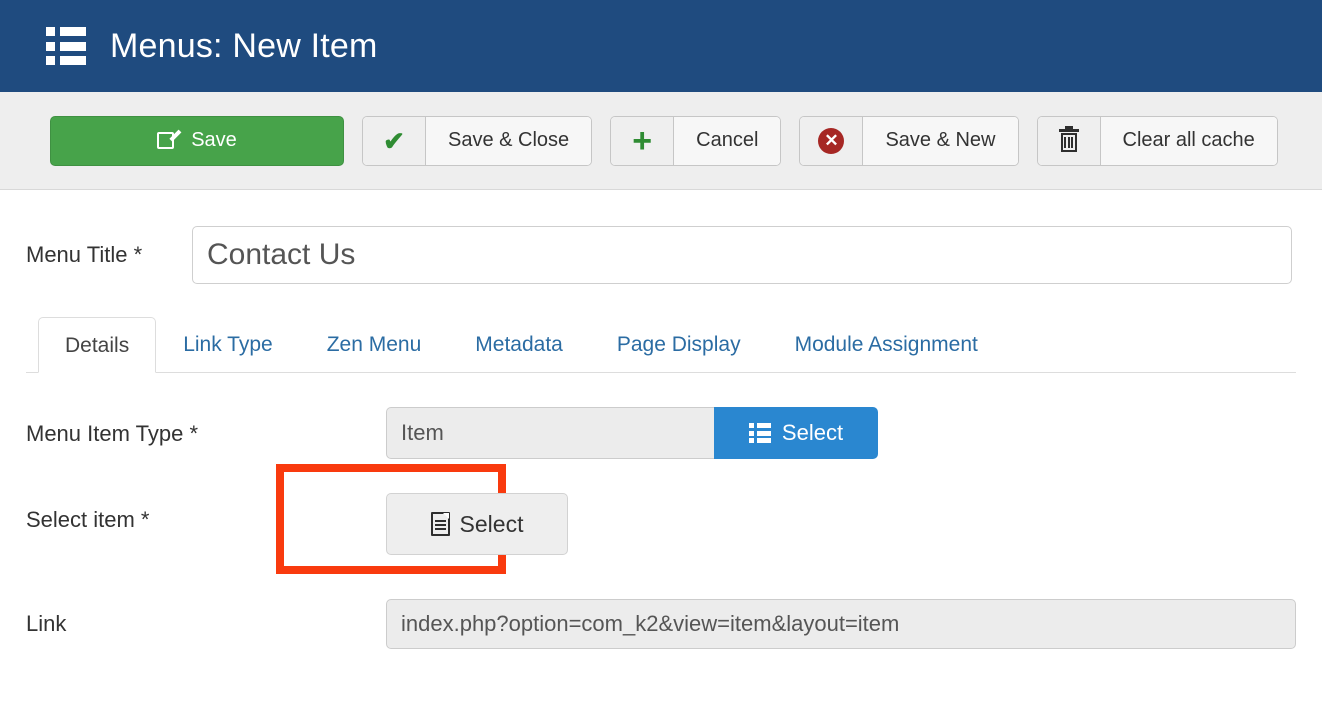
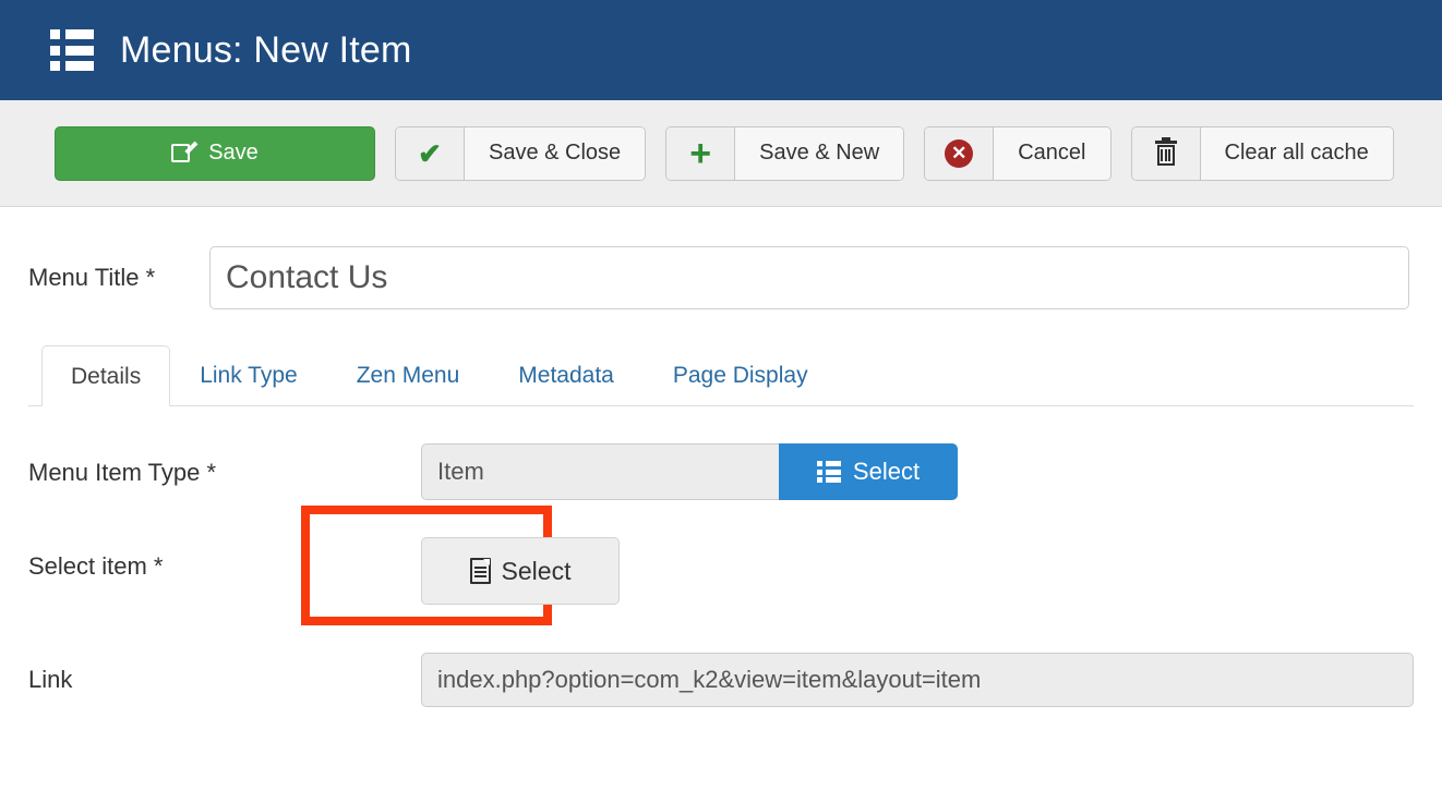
  Menus: New Item
  Save
  ✔
  Save & Close
  +
- Cancel
+ Save & New
  ✕
- Save & New
+ Cancel
  Clear all cache
  Menu Title *
  Contact Us
  Details
  Link Type
  Zen Menu
  Metadata
  Page Display
- Module Assignment
  Menu Item Type *
  Item
  Select
  Select item *
  Select
  Link
  index.php?option=com_k2&view=item&layout=item
